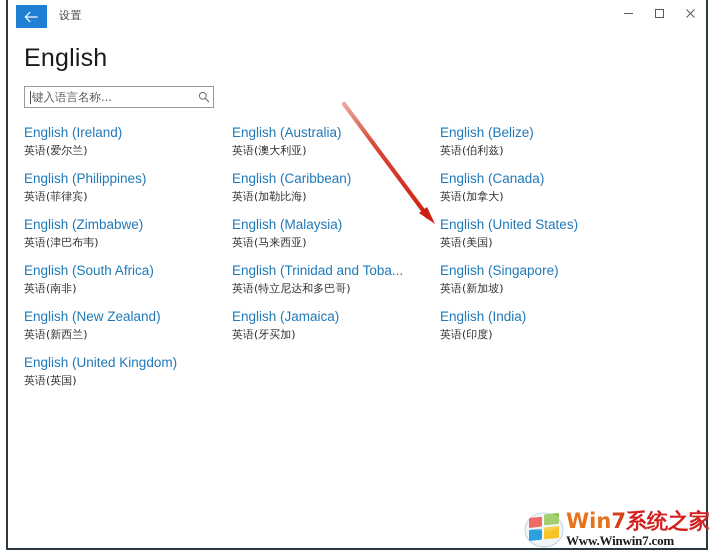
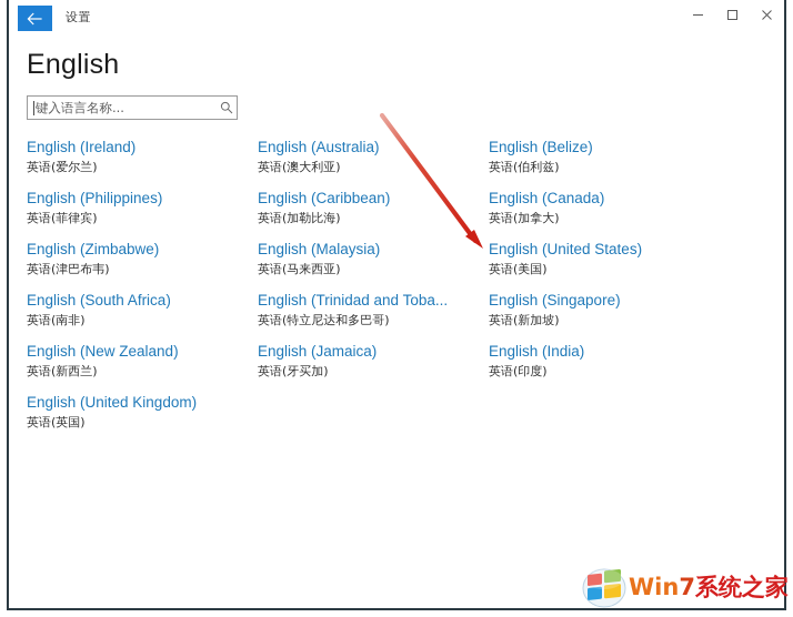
  设置
  English
  键入语言名称...
  English (Ireland)
  英语(爱尔兰)
  English (Australia)
  英语(澳大利亚)
  English (Belize)
  英语(伯利兹)
  English (Philippines)
  英语(菲律宾)
  English (Caribbean)
  英语(加勒比海)
  English (Canada)
  英语(加拿大)
  English (Zimbabwe)
  英语(津巴布韦)
  English (Malaysia)
  英语(马来西亚)
  English (United States)
  英语(美国)
  English (South Africa)
  英语(南非)
  English (Trinidad and Toba...
  英语(特立尼达和多巴哥)
  English (Singapore)
  英语(新加坡)
  English (New Zealand)
  英语(新西兰)
  English (Jamaica)
  英语(牙买加)
  English (India)
  英语(印度)
  English (United Kingdom)
  英语(英国)
  Win7系统之家
- Www.Winwin7.com
